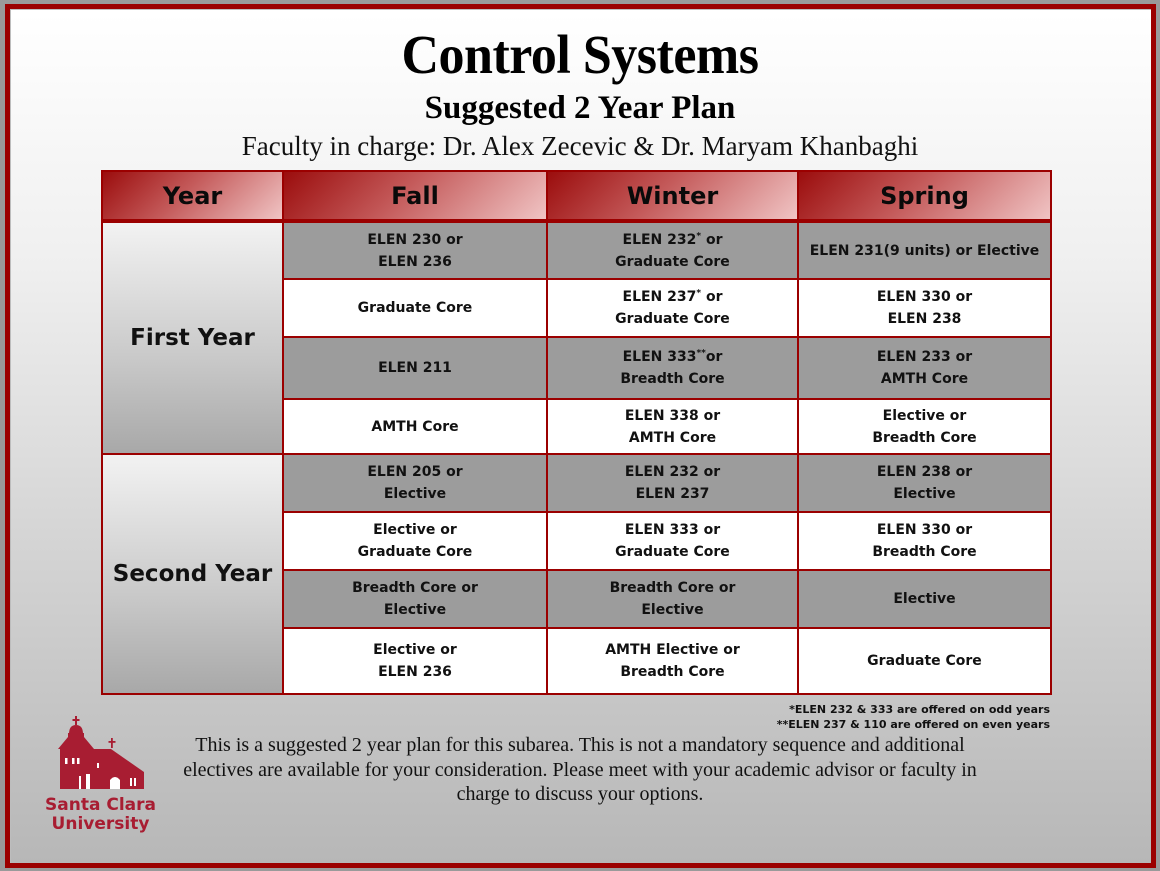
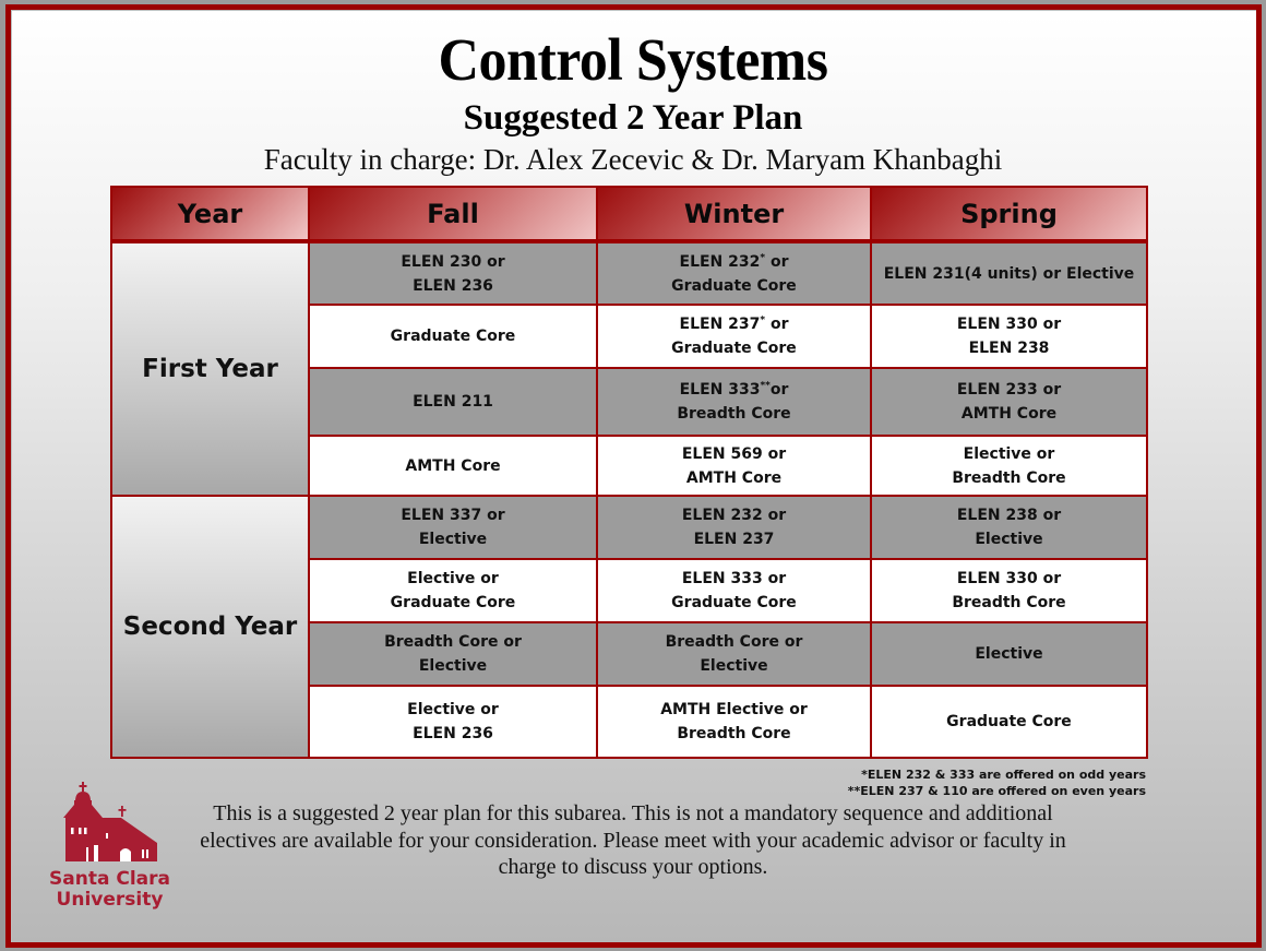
  Control Systems
  Suggested 2 Year Plan
  Faculty in charge: Dr. Alex Zecevic & Dr. Maryam Khanbaghi
  Year	Fall	Winter	Spring
- First Year	ELEN 230 orELEN 236	ELEN 232* orGraduate Core	ELEN 231(9 units) or Elective
+ First Year	ELEN 230 orELEN 236	ELEN 232* orGraduate Core	ELEN 231(4 units) or Elective
  Graduate Core	ELEN 237* orGraduate Core	ELEN 330 orELEN 238
  ELEN 211	ELEN 333**orBreadth Core	ELEN 233 orAMTH Core
- AMTH Core	ELEN 338 orAMTH Core	Elective orBreadth Core
+ AMTH Core	ELEN 569 orAMTH Core	Elective orBreadth Core
- Second Year	ELEN 205 orElective	ELEN 232 orELEN 237	ELEN 238 orElective
+ Second Year	ELEN 337 orElective	ELEN 232 orELEN 237	ELEN 238 orElective
  Elective orGraduate Core	ELEN 333 orGraduate Core	ELEN 330 orBreadth Core
  Breadth Core orElective	Breadth Core orElective	Elective
  Elective orELEN 236	AMTH Elective orBreadth Core	Graduate Core
  *ELEN 232 & 333 are offered on odd years
  **ELEN 237 & 110 are offered on even years
  This is a suggested 2 year plan for this subarea. This is not a mandatory sequence and additional electives are available for your consideration. Please meet with your academic advisor or faculty in charge to discuss your options.
  Santa Clara
  University
